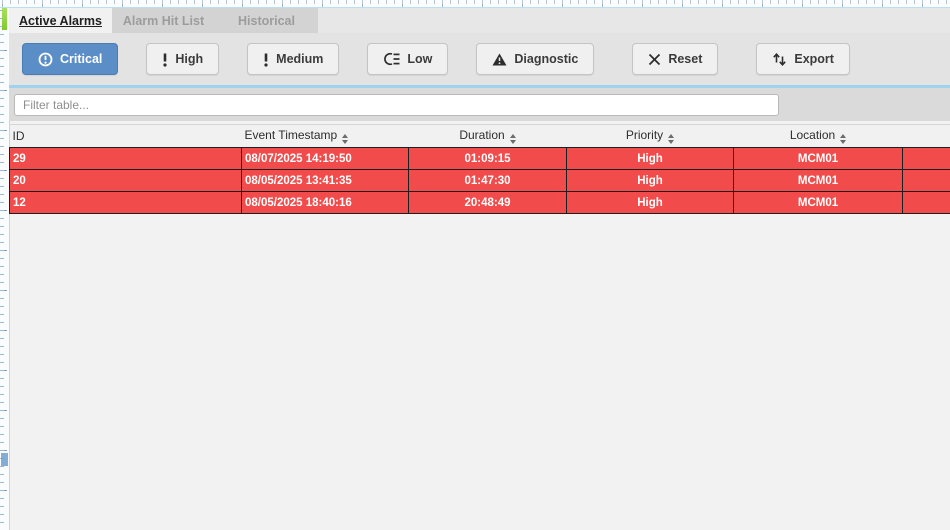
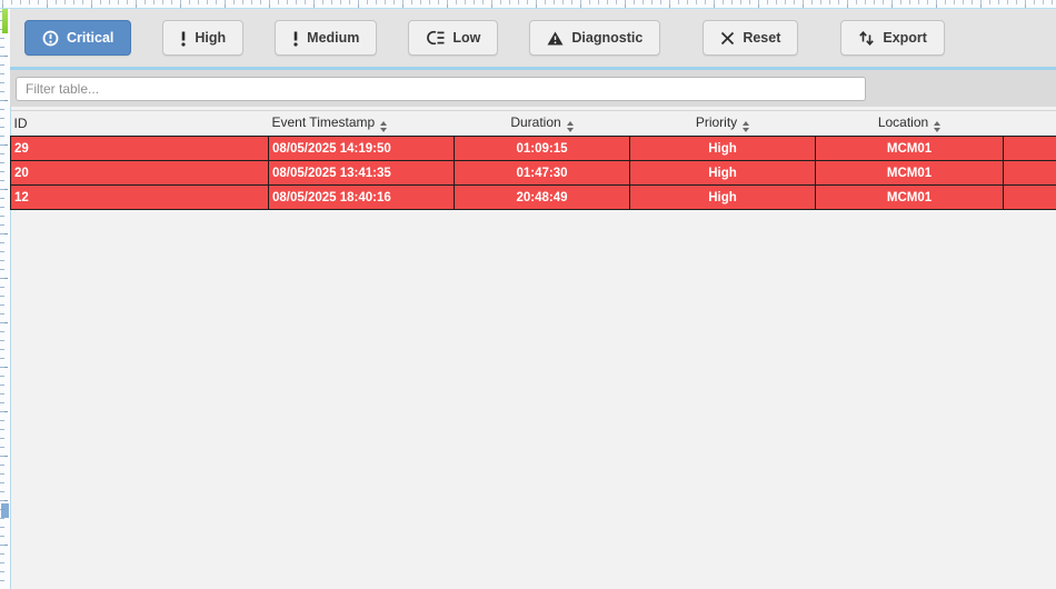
- Active Alarms
- Alarm Hit List
- Historical
  Critical
  High
  Medium
  Low
  Diagnostic
  Reset
  Export
  Filter table...
  ID	Event Timestamp	Duration	Priority	Location
- 29	08/07/2025 14:19:50	01:09:15	High	MCM01
+ 29	08/05/2025 14:19:50	01:09:15	High	MCM01
  20	08/05/2025 13:41:35	01:47:30	High	MCM01
  12	08/05/2025 18:40:16	20:48:49	High	MCM01
